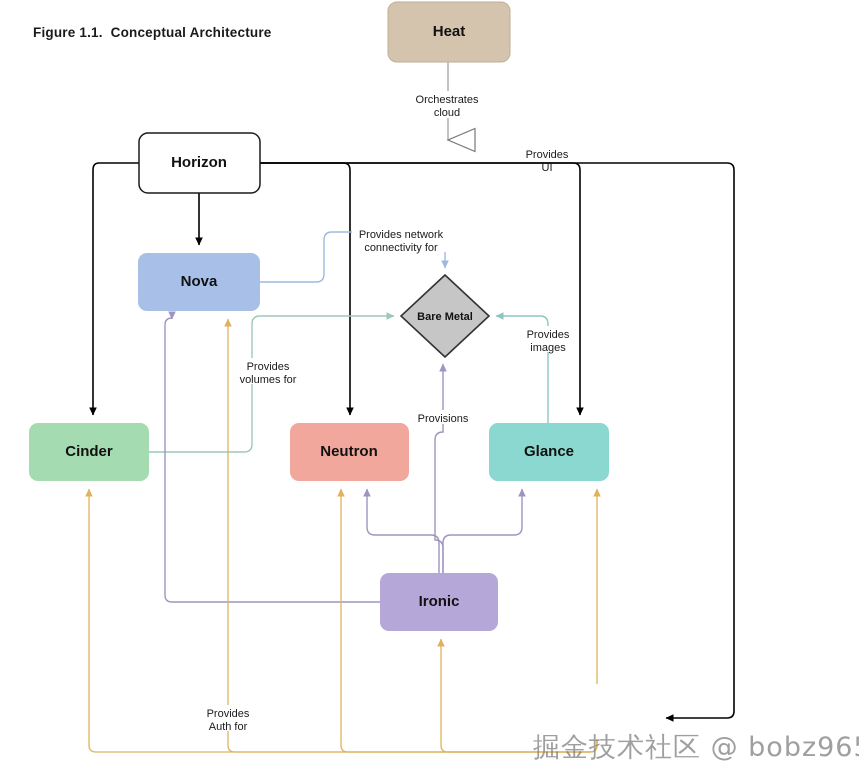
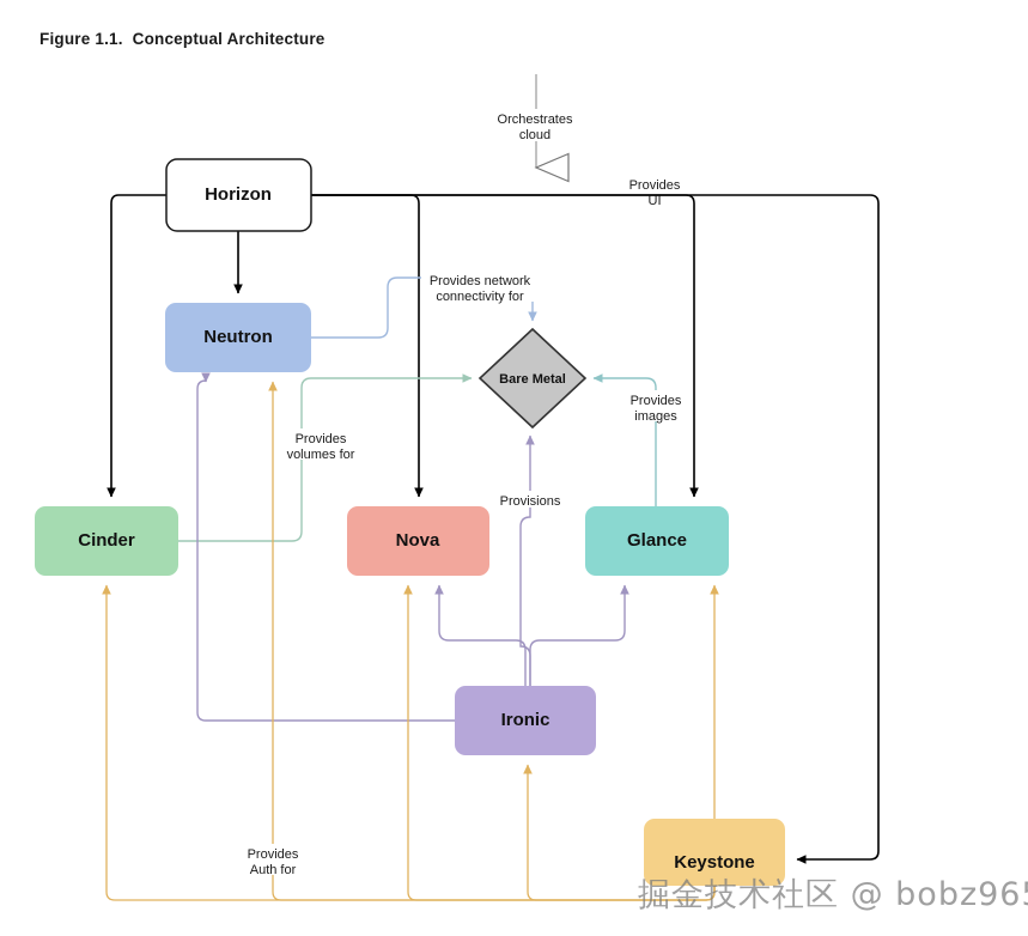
  Figure 1.1. Conceptual Architecture
- Heat
  Horizon
- Nova
+ Neutron
  Bare Metal
  Cinder
- Neutron
+ Nova
  Glance
  Ironic
+ Keystone
  Orchestrates
  cloud
  Provides
  UI
  Provides network
  connectivity for
  Provides
  images
  Provides
  volumes for
  Provisions
  Provides
  Auth for
  掘金技术社区 @ bobz96
